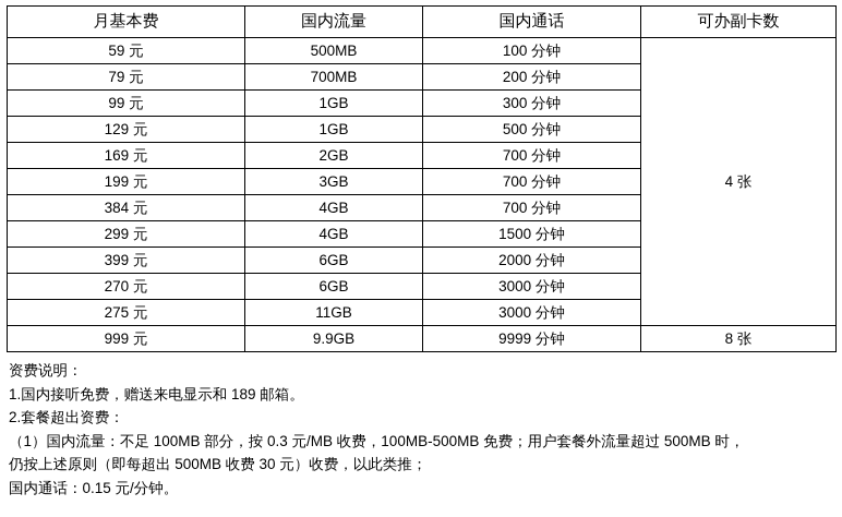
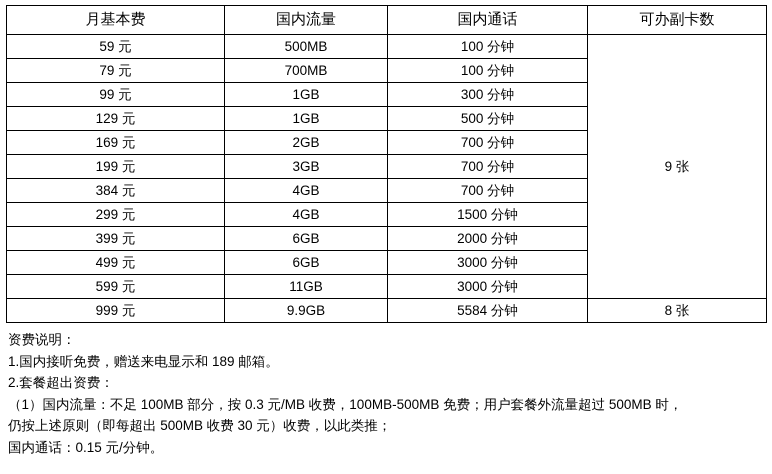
  月基本费	国内流量	国内通话	可办副卡数
- 59 元	500MB	100 分钟	4 张
+ 59 元	500MB	100 分钟	9 张
- 79 元	700MB	200 分钟
+ 79 元	700MB	100 分钟
  99 元	1GB	300 分钟
  129 元	1GB	500 分钟
  169 元	2GB	700 分钟
  199 元	3GB	700 分钟
  384 元	4GB	700 分钟
  299 元	4GB	1500 分钟
  399 元	6GB	2000 分钟
- 270 元	6GB	3000 分钟
+ 499 元	6GB	3000 分钟
- 275 元	11GB	3000 分钟
+ 599 元	11GB	3000 分钟
- 999 元	9.9GB	9999 分钟	8 张
+ 999 元	9.9GB	5584 分钟	8 张
  资费说明：
  1.国内接听免费，赠送来电显示和 189 邮箱。
  2.套餐超出资费：
  （1）国内流量：不足 100MB 部分，按 0.3 元/MB 收费，100MB-500MB 免费；用户套餐外流量超过 500MB 时，
  仍按上述原则（即每超出 500MB 收费 30 元）收费，以此类推；
  国内通话：0.15 元/分钟。
